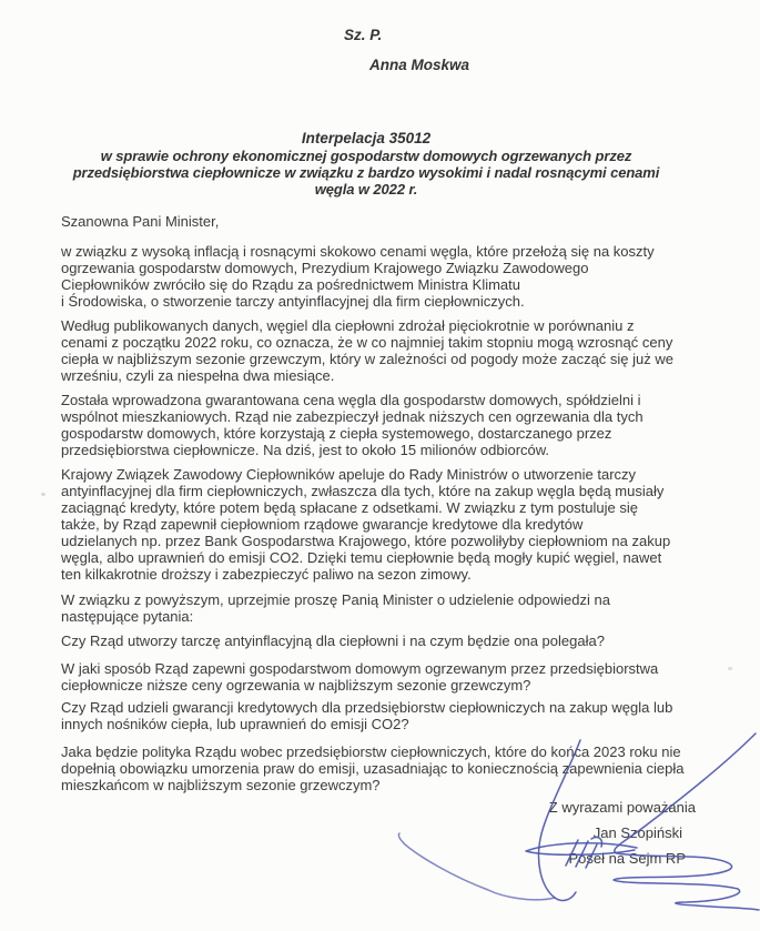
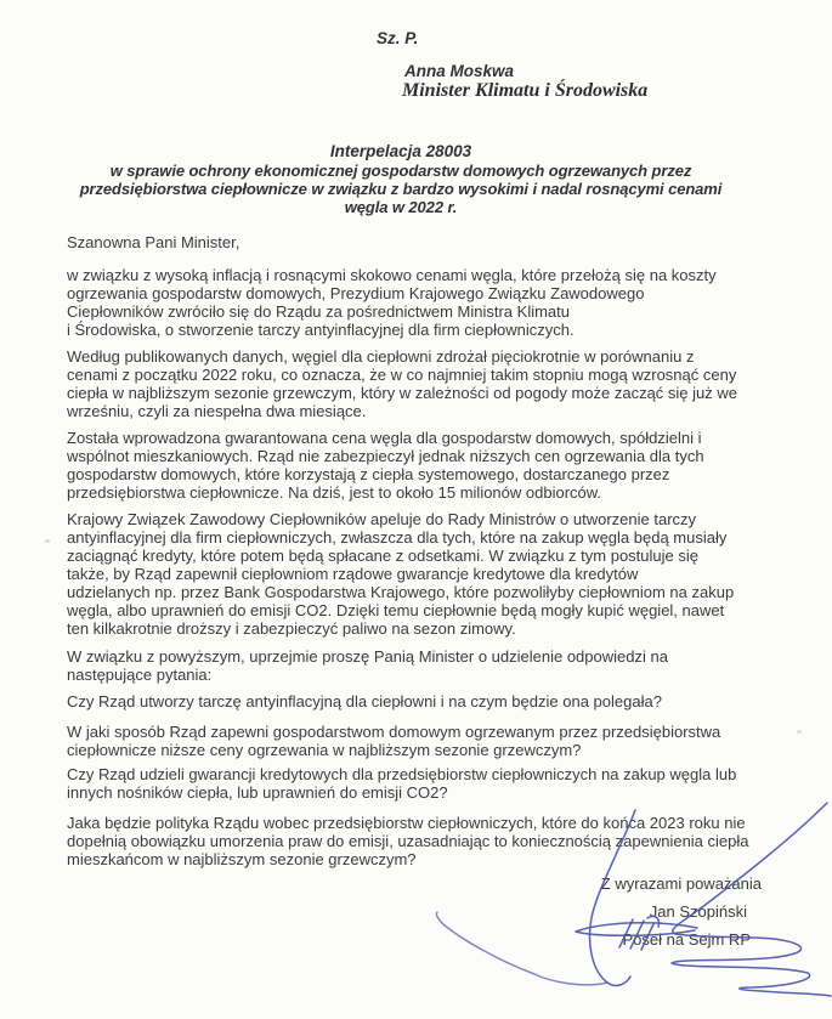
  Sz. P.
  Anna Moskwa
+ Minister Klimatu i Środowiska
- Interpelacja 35012
+ Interpelacja 28003
  w sprawie ochrony ekonomicznej gospodarstw domowych ogrzewanych przez
  przedsiębiorstwa ciepłownicze w związku z bardzo wysokimi i nadal rosnącymi cenami
  węgla w 2022 r.
  Szanowna Pani Minister,
  w związku z wysoką inflacją i rosnącymi skokowo cenami węgla, które przełożą się na koszty
  ogrzewania gospodarstw domowych, Prezydium Krajowego Związku Zawodowego
  Ciepłowników zwróciło się do Rządu za pośrednictwem Ministra Klimatu
  i Środowiska, o stworzenie tarczy antyinflacyjnej dla firm ciepłowniczych.
  Według publikowanych danych, węgiel dla ciepłowni zdrożał pięciokrotnie w porównaniu z
  cenami z początku 2022 roku, co oznacza, że w co najmniej takim stopniu mogą wzrosnąć ceny
  ciepła w najbliższym sezonie grzewczym, który w zależności od pogody może zacząć się już we
  wrześniu, czyli za niespełna dwa miesiące.
  Została wprowadzona gwarantowana cena węgla dla gospodarstw domowych, spółdzielni i
  wspólnot mieszkaniowych. Rząd nie zabezpieczył jednak niższych cen ogrzewania dla tych
  gospodarstw domowych, które korzystają z ciepła systemowego, dostarczanego przez
  przedsiębiorstwa ciepłownicze. Na dziś, jest to około 15 milionów odbiorców.
  Krajowy Związek Zawodowy Ciepłowników apeluje do Rady Ministrów o utworzenie tarczy
  antyinflacyjnej dla firm ciepłowniczych, zwłaszcza dla tych, które na zakup węgla będą musiały
  zaciągnąć kredyty, które potem będą spłacane z odsetkami. W związku z tym postuluje się
  także, by Rząd zapewnił ciepłowniom rządowe gwarancje kredytowe dla kredytów
  udzielanych np. przez Bank Gospodarstwa Krajowego, które pozwoliłyby ciepłowniom na zakup
  węgla, albo uprawnień do emisji CO2. Dzięki temu ciepłownie będą mogły kupić węgiel, nawet
  ten kilkakrotnie droższy i zabezpieczyć paliwo na sezon zimowy.
  W związku z powyższym, uprzejmie proszę Panią Minister o udzielenie odpowiedzi na
  następujące pytania:
  Czy Rząd utworzy tarczę antyinflacyjną dla ciepłowni i na czym będzie ona polegała?
  W jaki sposób Rząd zapewni gospodarstwom domowym ogrzewanym przez przedsiębiorstwa
  ciepłownicze niższe ceny ogrzewania w najbliższym sezonie grzewczym?
  Czy Rząd udzieli gwarancji kredytowych dla przedsiębiorstw ciepłowniczych na zakup węgla lub
  innych nośników ciepła, lub uprawnień do emisji CO2?
  Jaka będzie polityka Rządu wobec przedsiębiorstw ciepłowniczych, które do końca 2023 roku nie
  dopełnią obowiązku umorzenia praw do emisji, uzasadniając to koniecznością zapewnienia ciepła
  mieszkańcom w najbliższym sezonie grzewczym?
  Z wyrazami poważania
  Jan Szopiński
  Poeł na Sejm RP
